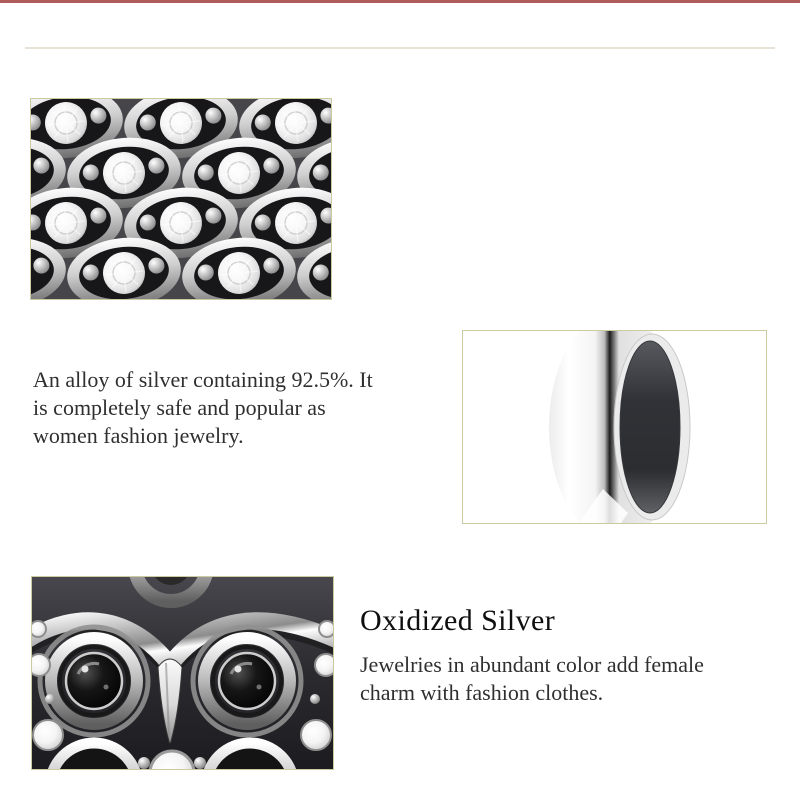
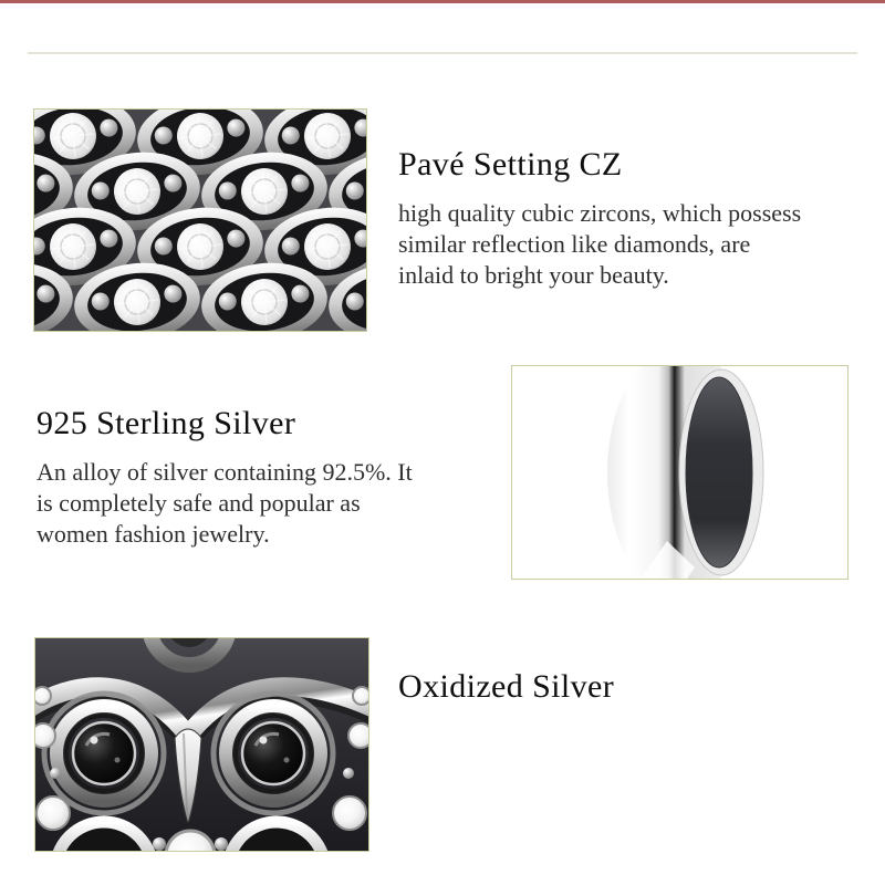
+ Pavé Setting CZ
+ high quality cubic zircons, which possess
+ similar reflection like diamonds, are
+ inlaid to bright your beauty.
+ 925 Sterling Silver
  An alloy of silver containing 92.5%. It
  is completely safe and popular as
  women fashion jewelry.
  Oxidized Silver
- Jewelries in abundant color add female
- charm with fashion clothes.
